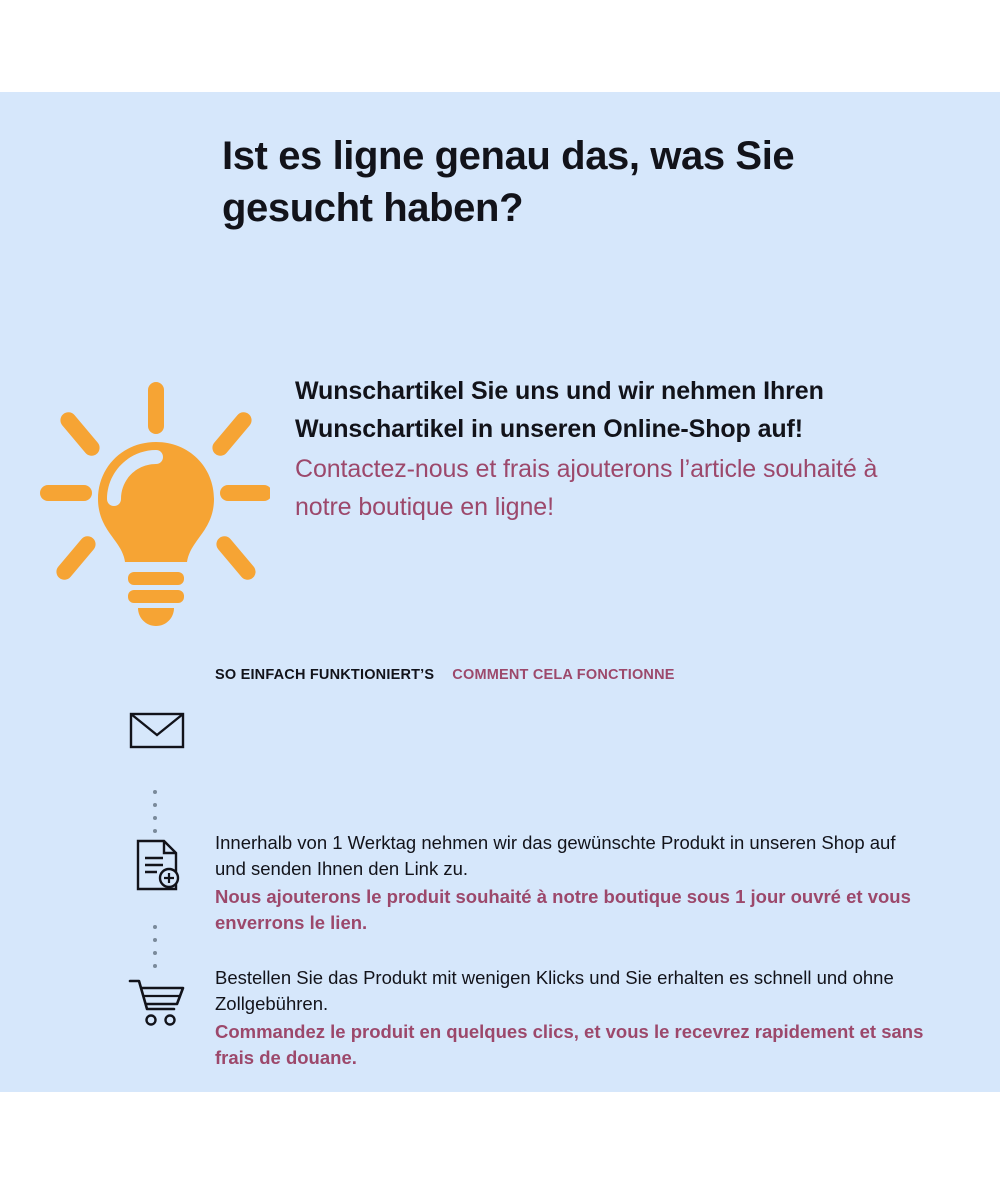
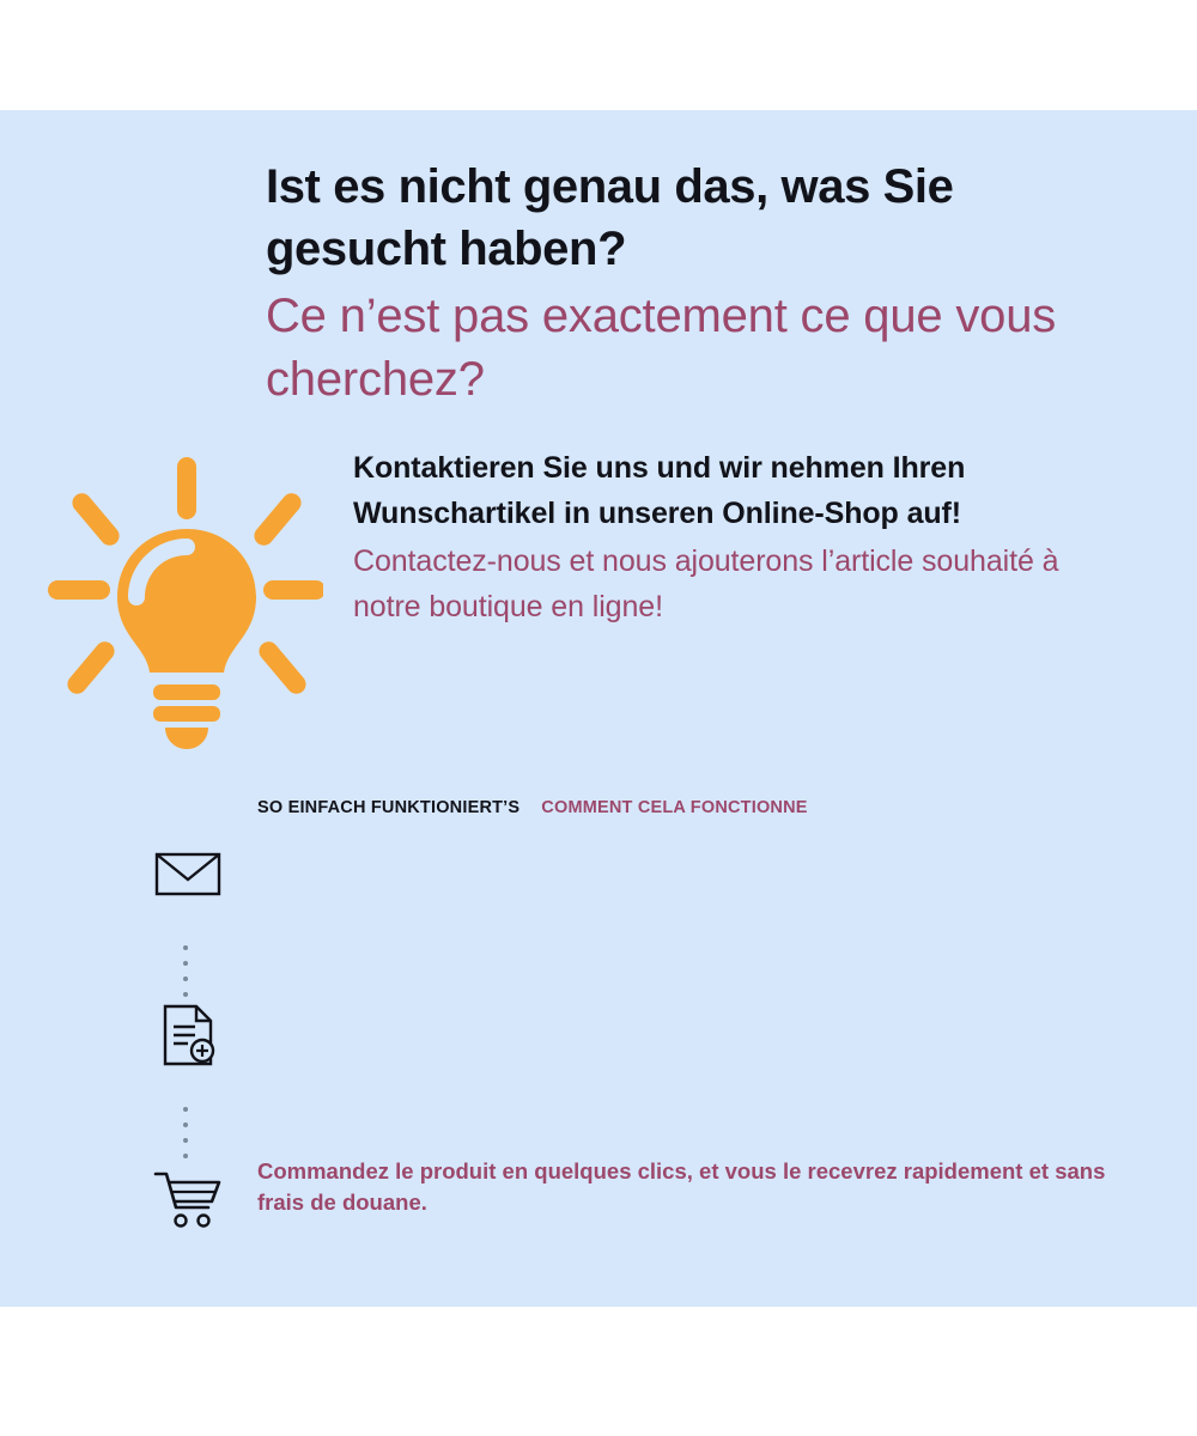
- Ist es ligne genau das, was Sie gesucht haben?
+ Ist es nicht genau das, was Sie gesucht haben?
+ Ce n’est pas exactement ce que vous cherchez?
- Wunschartikel Sie uns und wir nehmen Ihren Wunschartikel in unseren Online-Shop auf!
+ Kontaktieren Sie uns und wir nehmen Ihren Wunschartikel in unseren Online-Shop auf!
- Contactez-nous et frais ajouterons l’article souhaité à notre boutique en ligne!
+ Contactez-nous et nous ajouterons l’article souhaité à notre boutique en ligne!
  SO EINFACH FUNKTIONIERT’S COMMENT CELA FONCTIONNE
- Innerhalb von 1 Werktag nehmen wir das gewünschte Produkt in unseren Shop auf und senden Ihnen den Link zu.
- Nous ajouterons le produit souhaité à notre boutique sous 1 jour ouvré et vous enverrons le lien.
- Bestellen Sie das Produkt mit wenigen Klicks und Sie erhalten es schnell und ohne Zollgebühren.
  Commandez le produit en quelques clics, et vous le recevrez rapidement et sans frais de douane.
